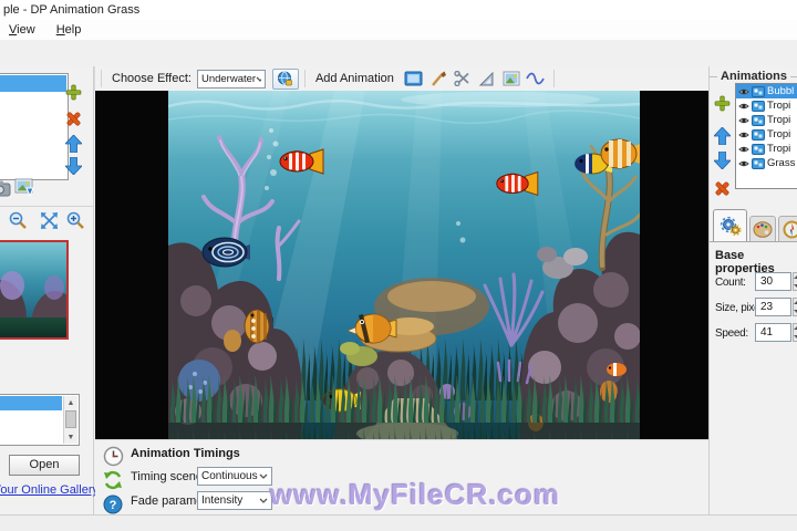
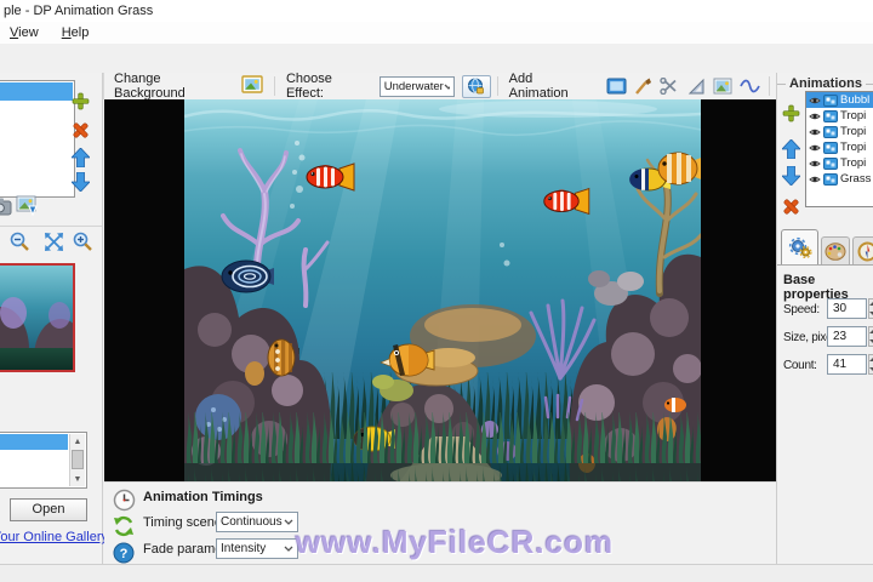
  ple - DP Animation Grass
  View Help
+ Change Background
  Choose Effect:
  Underwater
  Add Animation
  Open
  our Online Galler
  ?
  Animation Timings
  Timing scen
  Continuous
  Intensity
  Animations
  Bubbl
  Tropi
  Tropi
  Tropi
  Tropi
  Grass
  Base properties
- Count:
+ Speed:
  30
  23
- Speed:
+ Count:
  41
  www.MyFileCR.com
